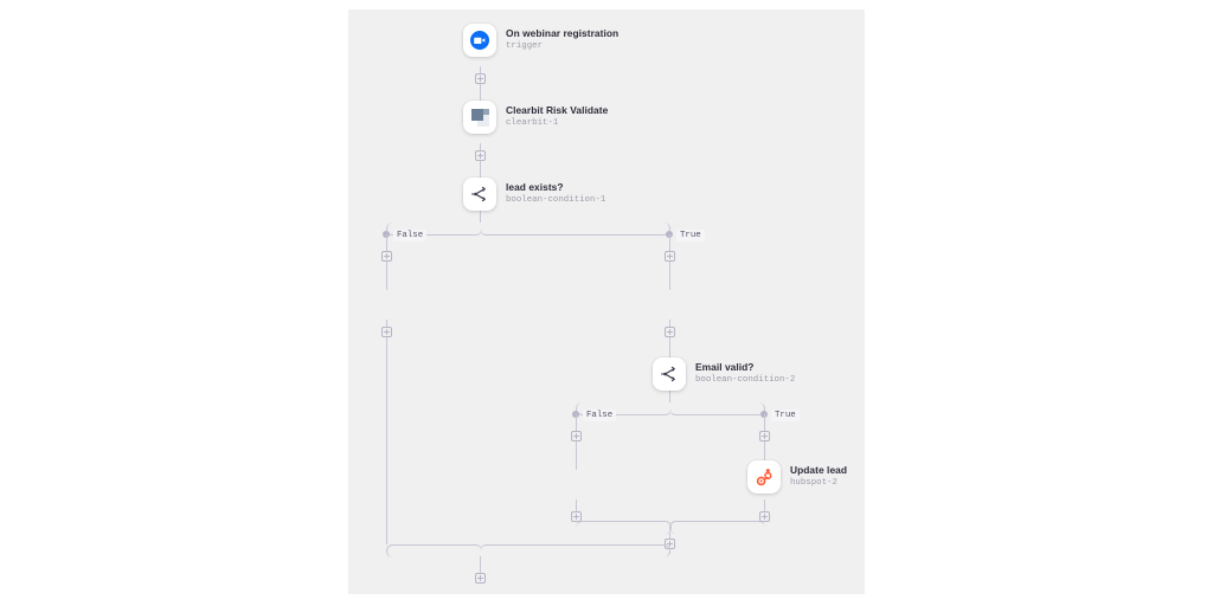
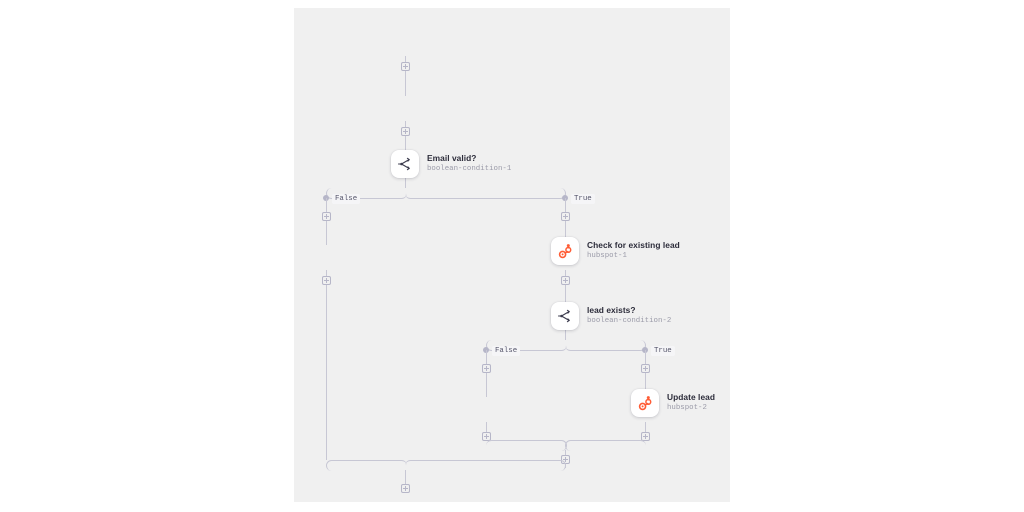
  False
  True
  False
  True
- On webinar registration
- trigger
- Clearbit Risk Validate
- clearbit-1
- lead exists?
+ Email valid?
  boolean-condition-1
+ Check for existing lead
+ hubspot-1
- Email valid?
+ lead exists?
  boolean-condition-2
  Update lead
  hubspot-2
